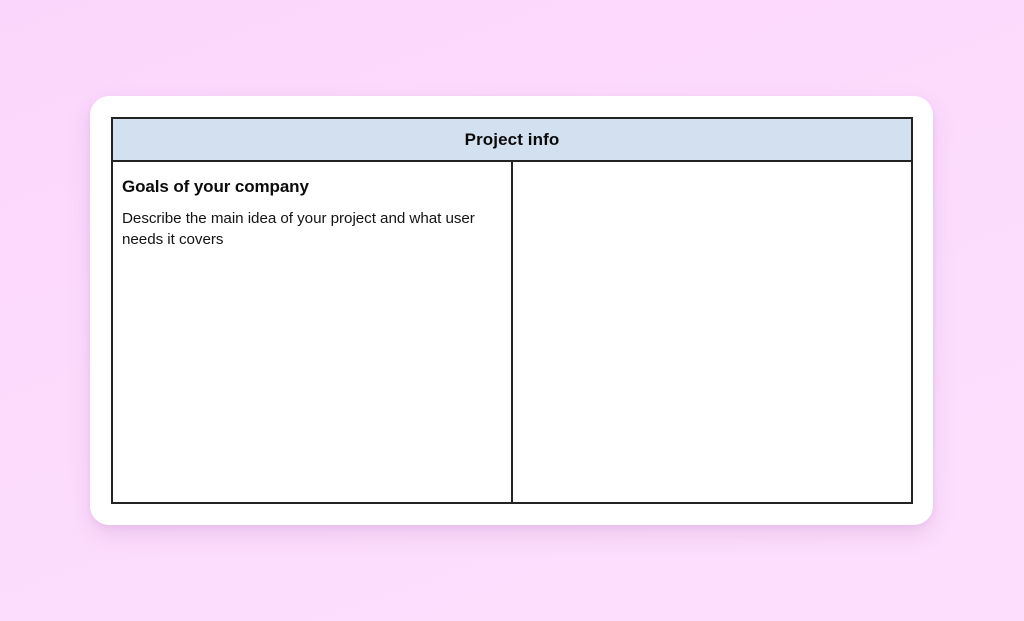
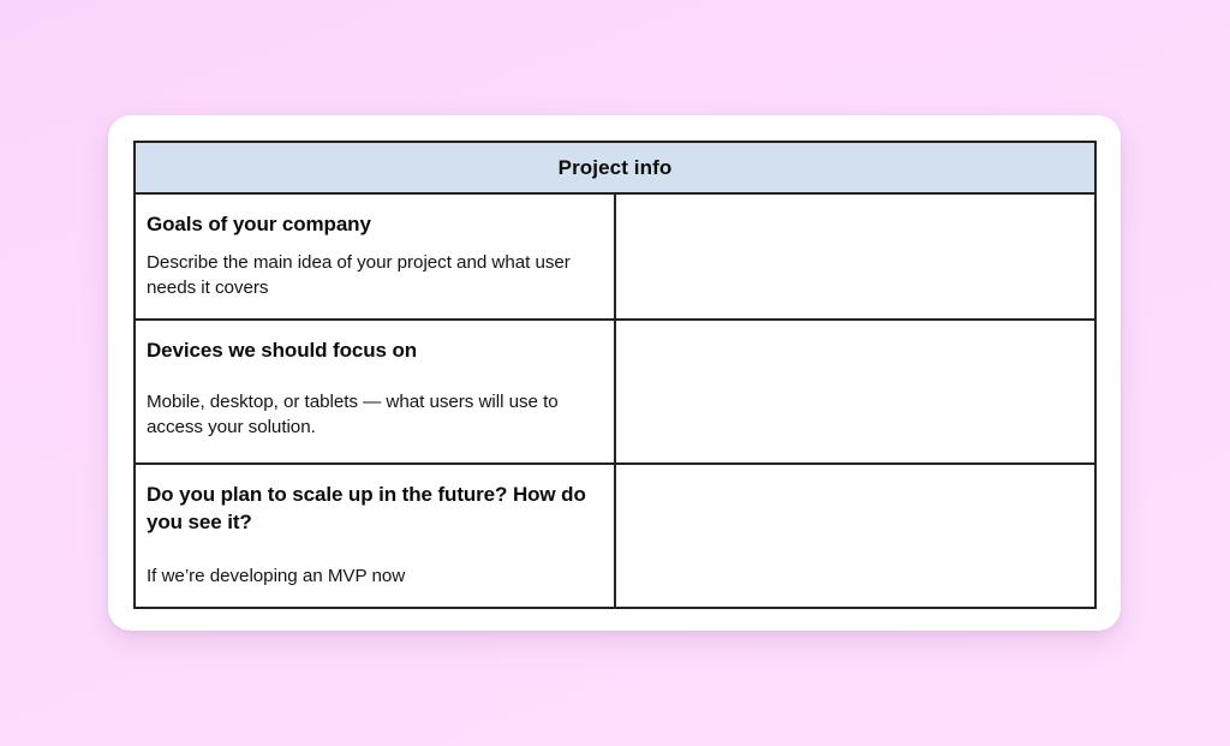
  Project info
  Goals of your company Describe the main idea of your project and what user needs it covers
+ Devices we should focus on Mobile, desktop, or tablets — what users will use to access your solution.
+ Do you plan to scale up in the future? How do you see it? If we’re developing an MVP now
